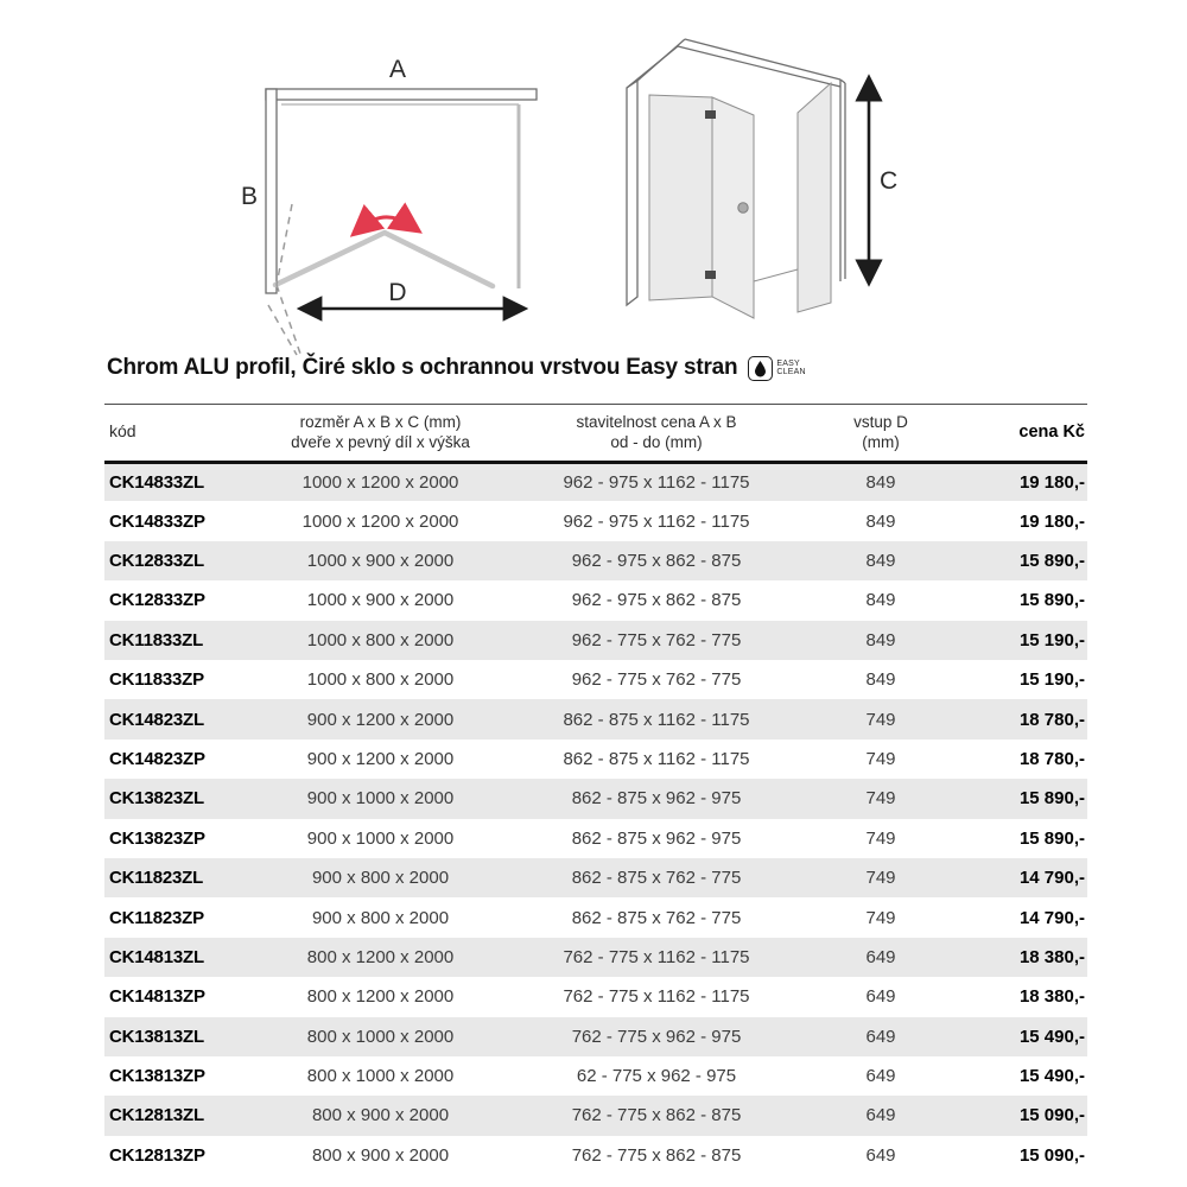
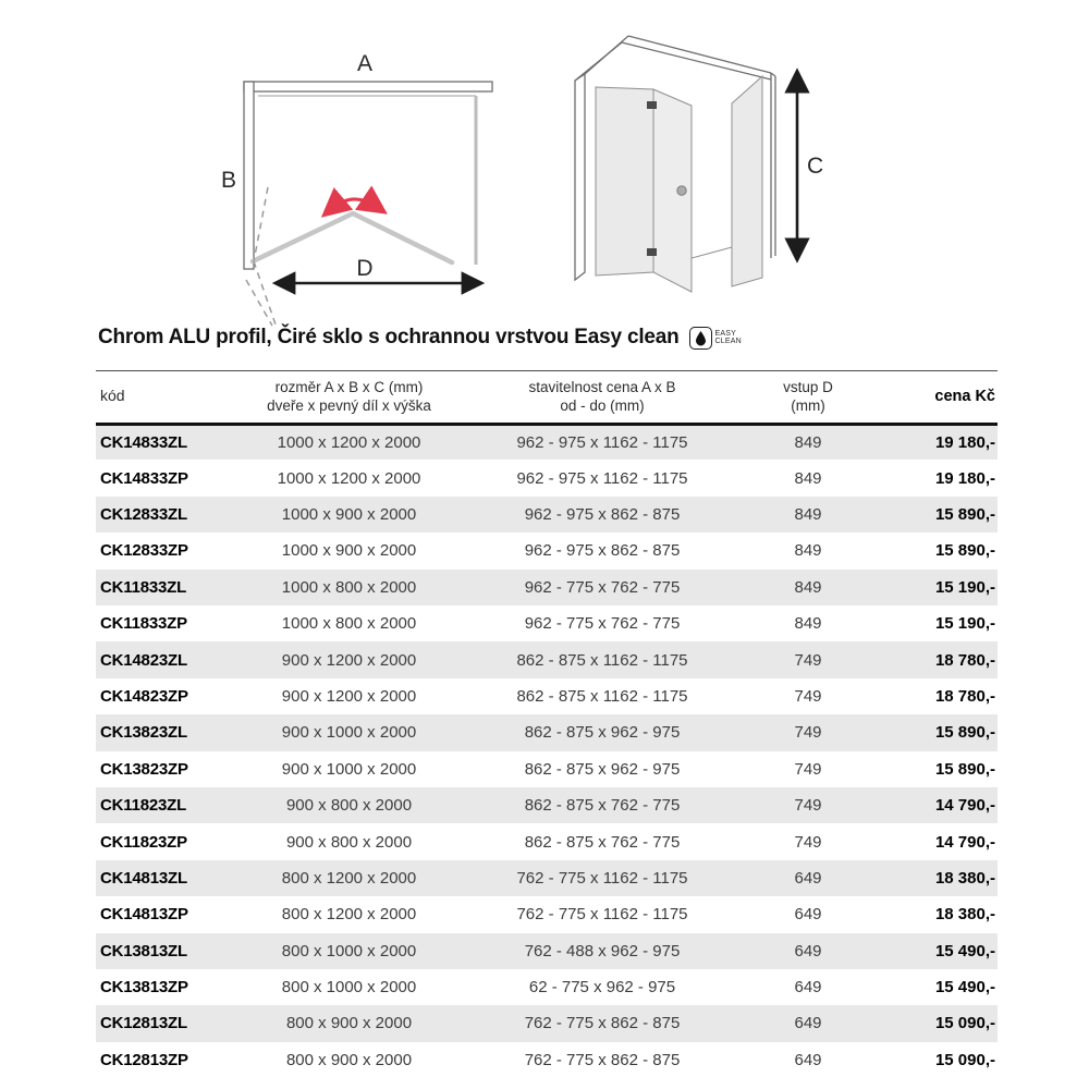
  A
  B
  D
  C
- Chrom ALU profil, Čiré sklo s ochrannou vrstvou Easy stran
+ Chrom ALU profil, Čiré sklo s ochrannou vrstvou Easy clean
  kód	rozměr A x B x C (mm) dveře x pevný díl x výška	stavitelnost cena A x B od - do (mm)	vstup D (mm)	cena Kč
  CK14833ZL	1000 x 1200 x 2000	962 - 975 x 1162 - 1175	849	19 180,-
  CK14833ZP	1000 x 1200 x 2000	962 - 975 x 1162 - 1175	849	19 180,-
  CK12833ZL	1000 x 900 x 2000	962 - 975 x 862 - 875	849	15 890,-
  CK12833ZP	1000 x 900 x 2000	962 - 975 x 862 - 875	849	15 890,-
  CK11833ZL	1000 x 800 x 2000	962 - 775 x 762 - 775	849	15 190,-
  CK11833ZP	1000 x 800 x 2000	962 - 775 x 762 - 775	849	15 190,-
  CK14823ZL	900 x 1200 x 2000	862 - 875 x 1162 - 1175	749	18 780,-
  CK14823ZP	900 x 1200 x 2000	862 - 875 x 1162 - 1175	749	18 780,-
  CK13823ZL	900 x 1000 x 2000	862 - 875 x 962 - 975	749	15 890,-
  CK13823ZP	900 x 1000 x 2000	862 - 875 x 962 - 975	749	15 890,-
  CK11823ZL	900 x 800 x 2000	862 - 875 x 762 - 775	749	14 790,-
  CK11823ZP	900 x 800 x 2000	862 - 875 x 762 - 775	749	14 790,-
  CK14813ZL	800 x 1200 x 2000	762 - 775 x 1162 - 1175	649	18 380,-
  CK14813ZP	800 x 1200 x 2000	762 - 775 x 1162 - 1175	649	18 380,-
- CK13813ZL	800 x 1000 x 2000	762 - 775 x 962 - 975	649	15 490,-
+ CK13813ZL	800 x 1000 x 2000	762 - 488 x 962 - 975	649	15 490,-
  CK13813ZP	800 x 1000 x 2000	62 - 775 x 962 - 975	649	15 490,-
  CK12813ZL	800 x 900 x 2000	762 - 775 x 862 - 875	649	15 090,-
  CK12813ZP	800 x 900 x 2000	762 - 775 x 862 - 875	649	15 090,-
